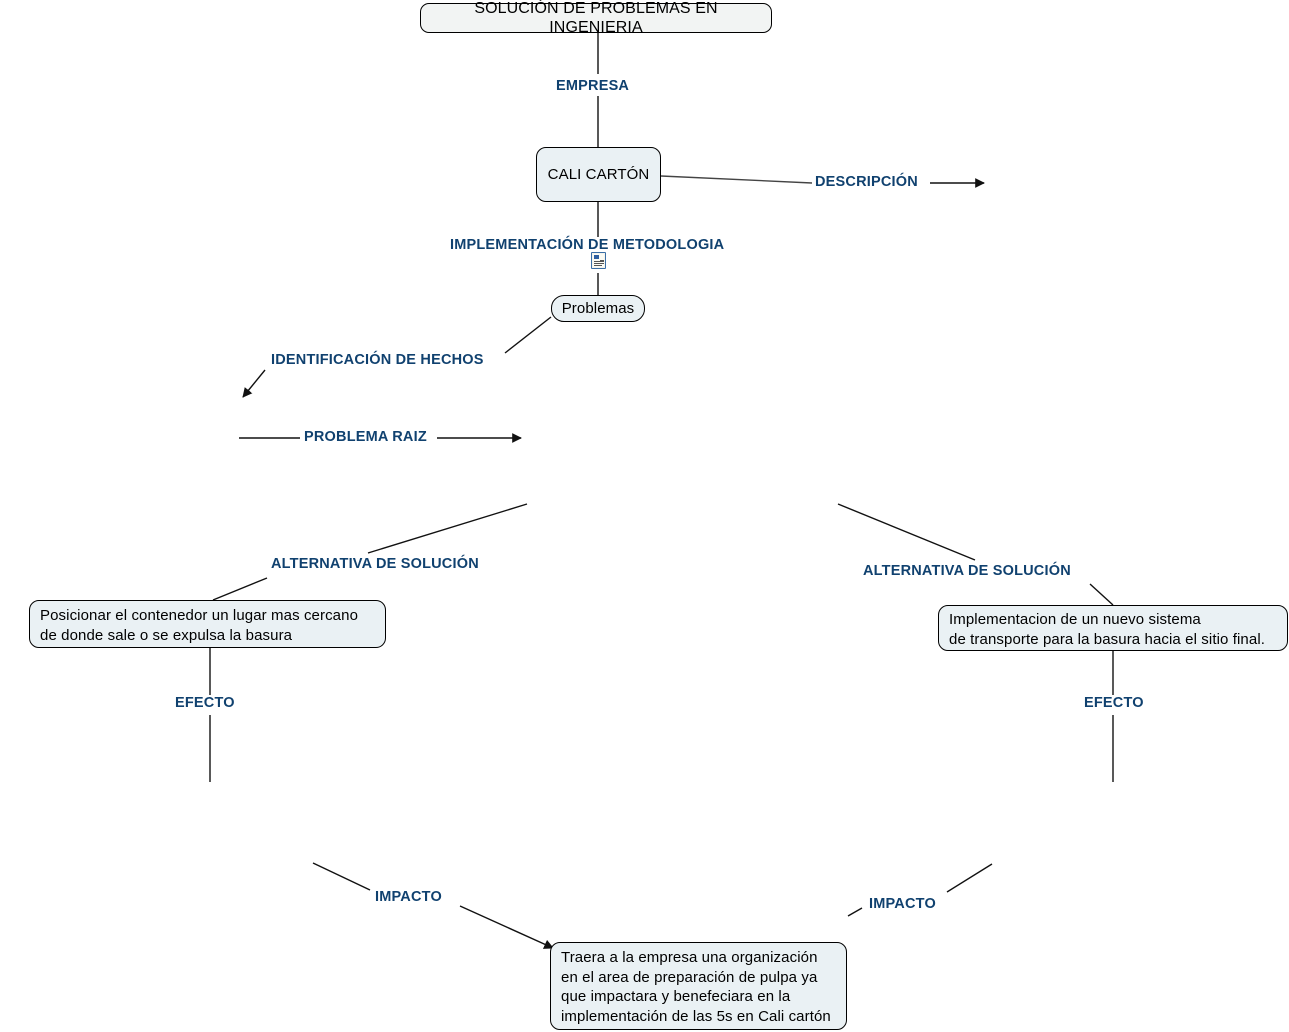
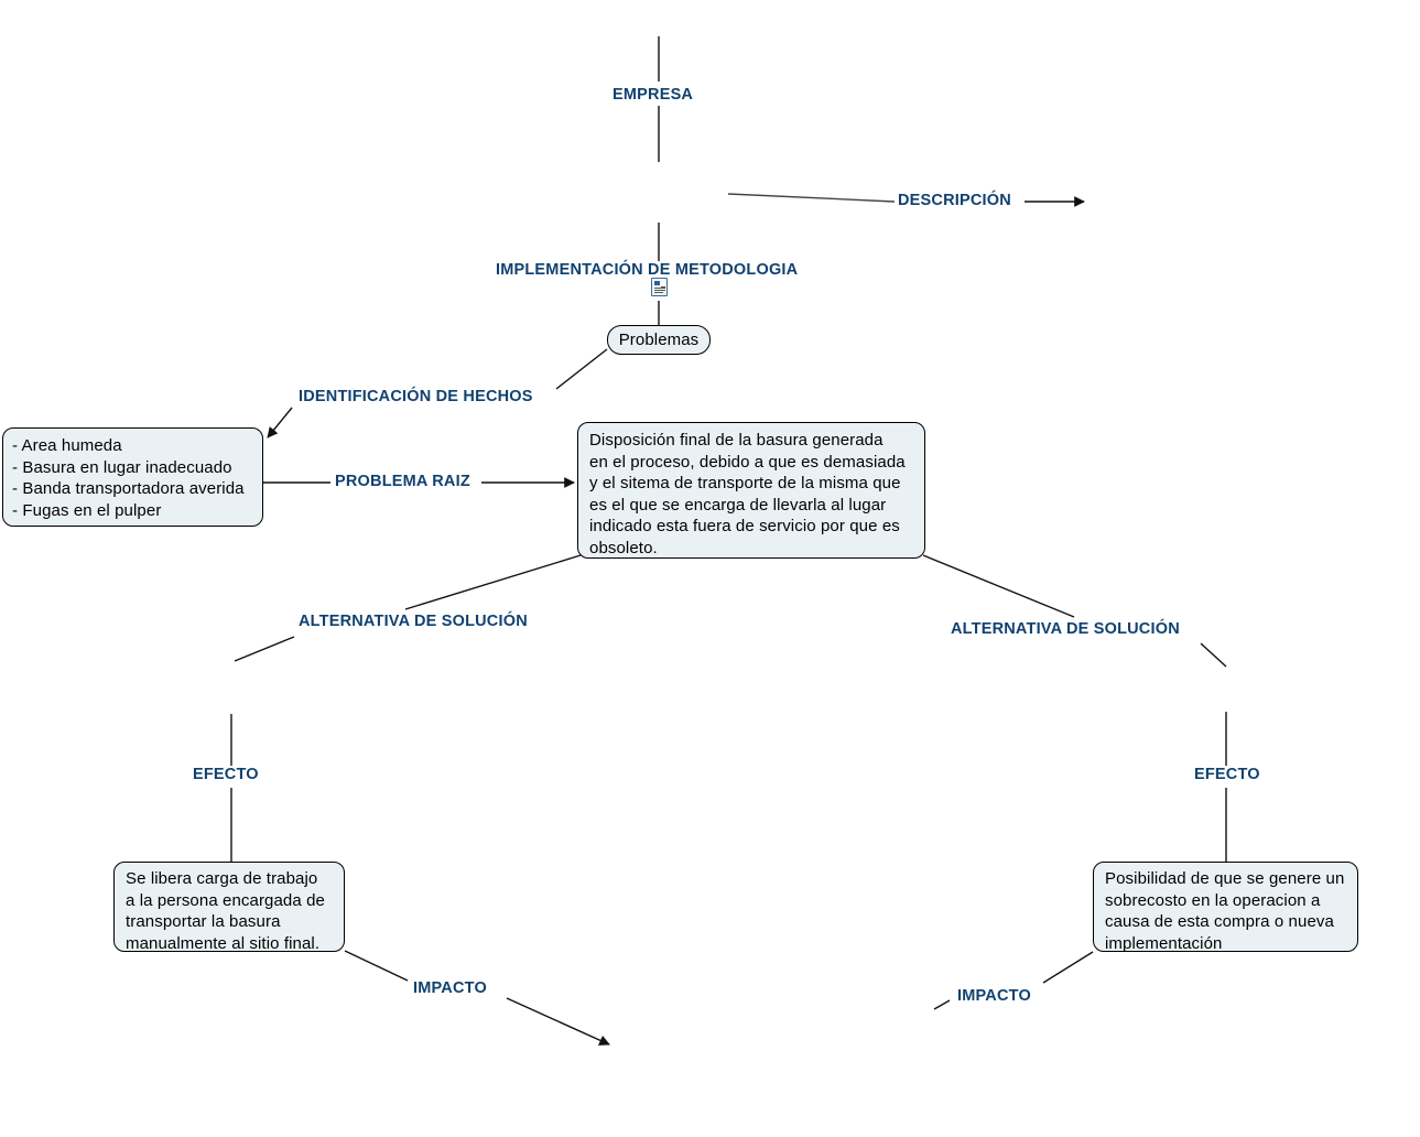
- SOLUCIÓN DE PROBLEMAS EN INGENIERIA
  EMPRESA
- CALI CARTÓN
  DESCRIPCIÓN
  IMPLEMENTACIÓN DE METODOLOGIA
  Problemas
  IDENTIFICACIÓN DE HECHOS
+ - Area humeda
+ - Basura en lugar inadecuado
+ - Banda transportadora averida
+ - Fugas en el pulper
  PROBLEMA RAIZ
+ Disposición final de la basura generada
+ en el proceso, debido a que es demasiada
+ y el sitema de transporte de la misma que
+ es el que se encarga de llevarla al lugar
+ indicado esta fuera de servicio por que es
+ obsoleto.
  ALTERNATIVA DE SOLUCIÓN
  ALTERNATIVA DE SOLUCIÓN
- Posicionar el contenedor un lugar mas cercano
- de donde sale o se expulsa la basura
- Implementacion de un nuevo sistema
- de transporte para la basura hacia el sitio final.
  EFECTO
  EFECTO
+ Se libera carga de trabajo
+ a la persona encargada de
+ transportar la basura
+ manualmente al sitio final.
+ Posibilidad de que se genere un
+ sobrecosto en la operacion a
+ causa de esta compra o nueva
+ implementación
  IMPACTO
  IMPACTO
- Traera a la empresa una organización
- en el area de preparación de pulpa ya
- que impactara y benefeciara en la
- implementación de las 5s en Cali cartón
